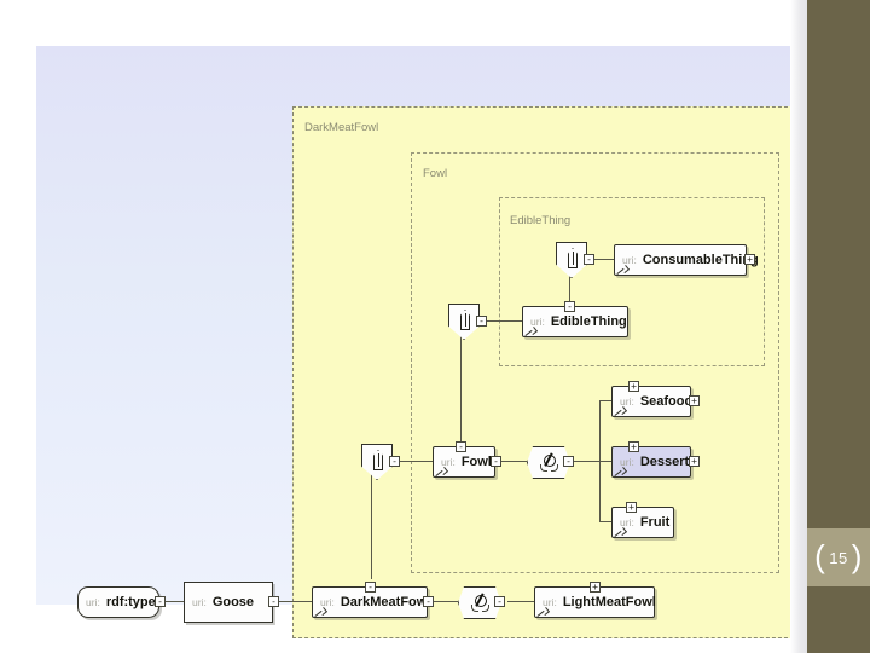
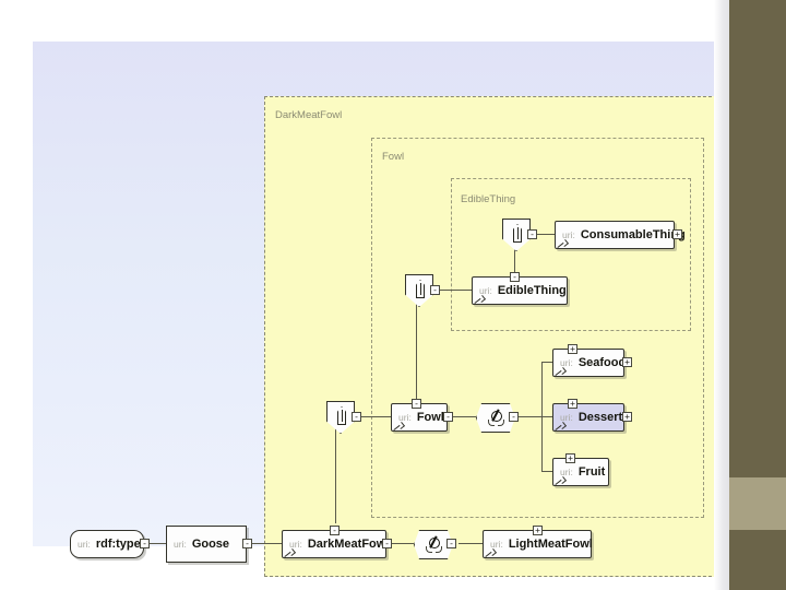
  DarkMeatFowl
  Fowl
  EdibleThing
  -
  -
  -
  -
  -
  uri:
  ConsumableThi
  +
  uri:
  EdibleThing
  -
  uri:
  Seafoo
  +
  +
  uri:
  Dessert
  +
  +
  uri:
  Fruit
  +
  uri:
  Fow
  -
  -
  uri:
  rdf:type
  -
  uri:
  Goose
  -
  uri:
  DarkMeatFo
  -
  -
  uri:
  LightMeatFowl
  +
- (
- 15
- )
